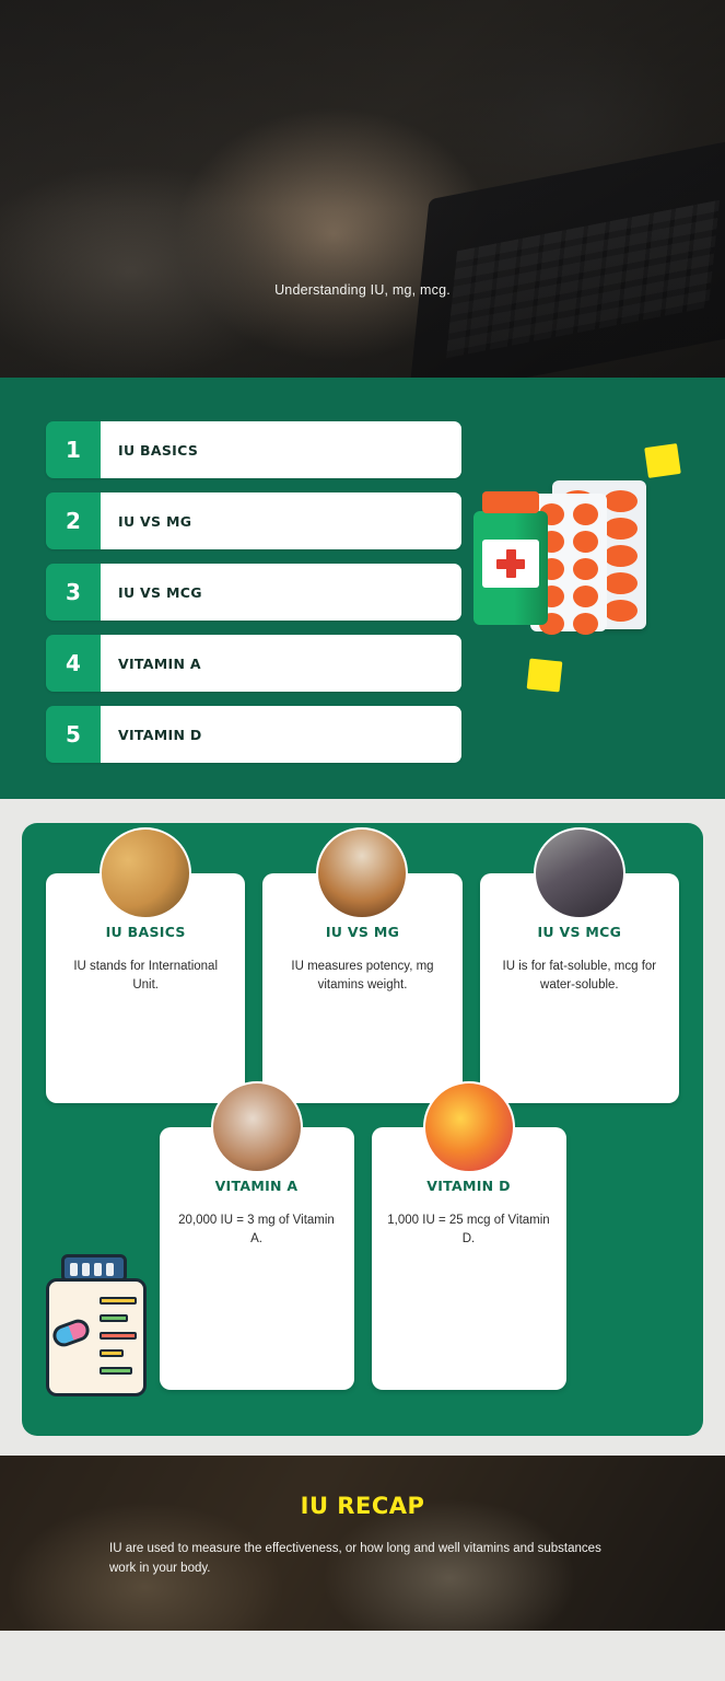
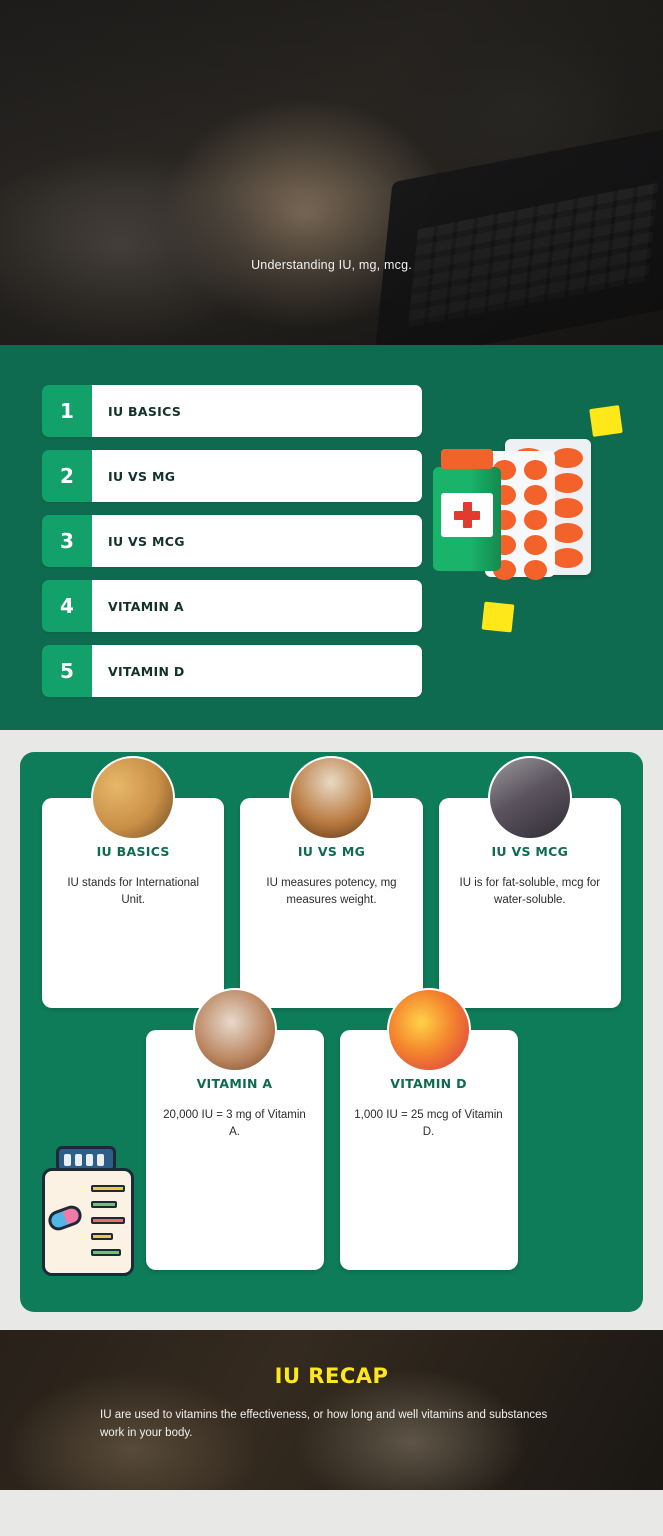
  Understanding IU, mg, mcg.
  1
  IU BASICS
  2
  IU VS MG
  3
  IU VS MCG
  4
  VITAMIN A
  5
  VITAMIN D
  IU BASICS
  IU stands for International Unit.
  IU VS MG
- IU measures potency, mg vitamins weight.
+ IU measures potency, mg measures weight.
  IU VS MCG
  IU is for fat-soluble, mcg for water-soluble.
  VITAMIN A
  20,000 IU = 3 mg of Vitamin A.
  VITAMIN D
  1,000 IU = 25 mcg of Vitamin D.
  IU RECAP
- IU are used to measure the effectiveness, or how long and well vitamins and substances work in your body.
+ IU are used to vitamins the effectiveness, or how long and well vitamins and substances work in your body.
